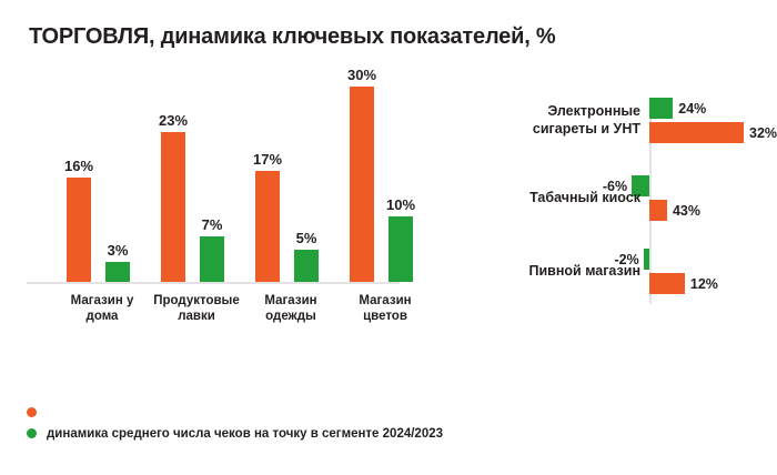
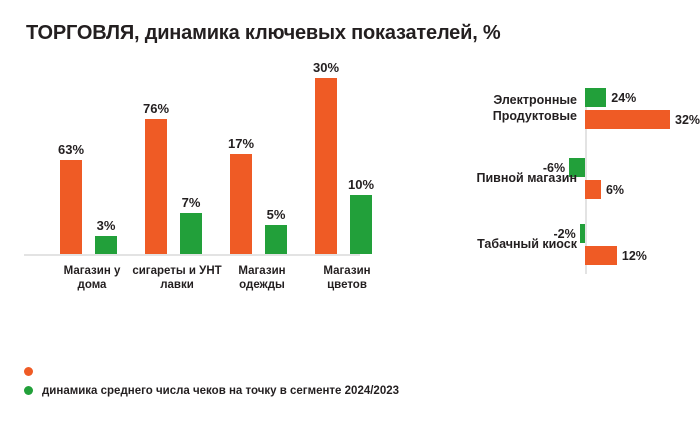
  ТОРГОВЛЯ, динамика ключевых показателей, %
- 16%
+ 63%
  3%
  Магазин у
  дома
- 23%
+ 76%
  7%
- Продуктовые
+ сигареты и УНТ
  лавки
  17%
  5%
  Магазин
  одежды
  30%
  10%
  Магазин
  цветов
  24%
  32%
  Электронные
- сигареты и УНТ
+ Продуктовые
  -6%
- 43%
+ 6%
- Табачный киоск
+ Пивной магазин
  -2%
  12%
- Пивной магазин
+ Табачный киоск
  динамика среднего числа чеков на точку в сегменте 2024/2023
